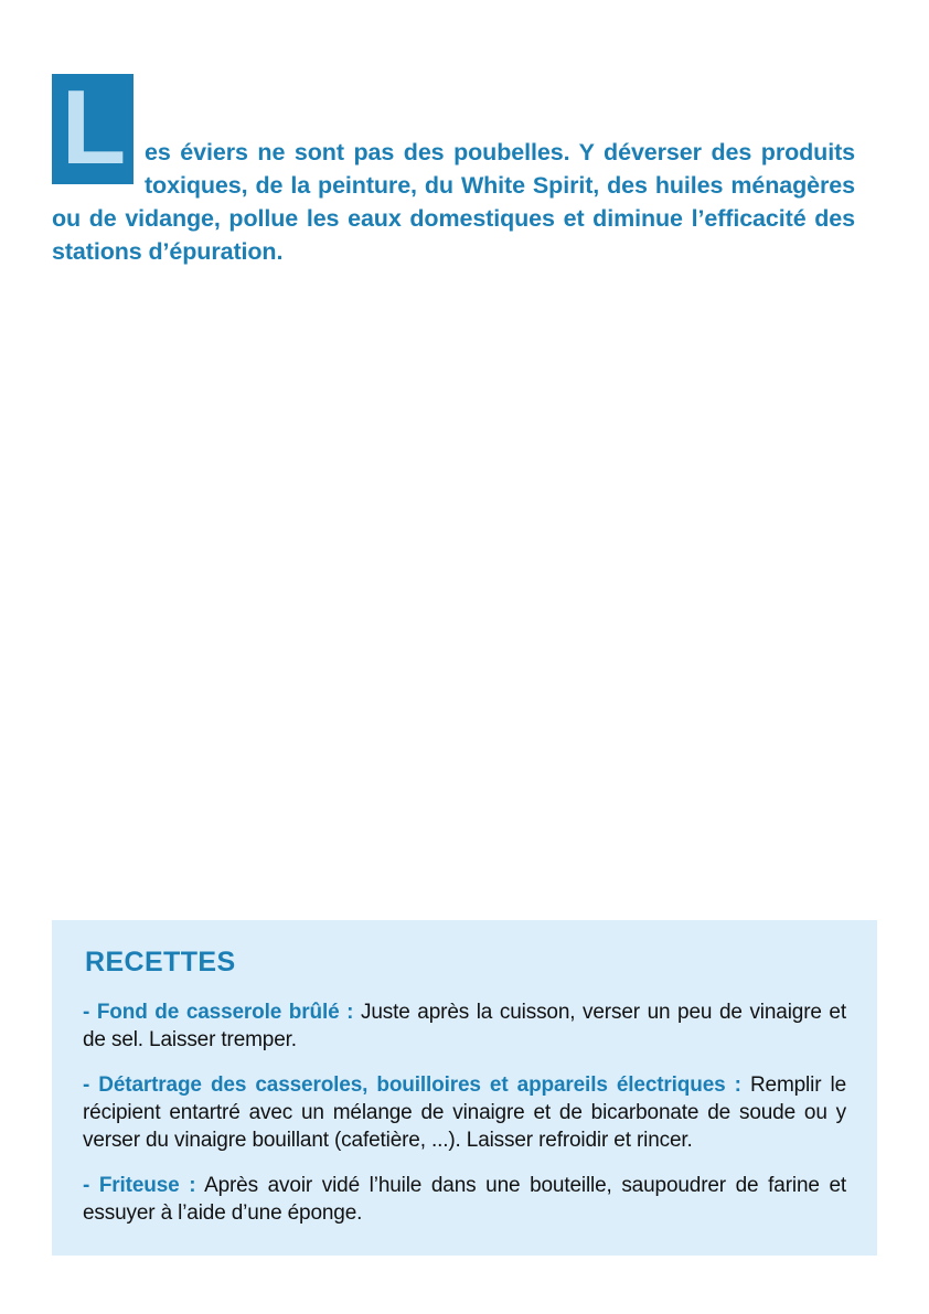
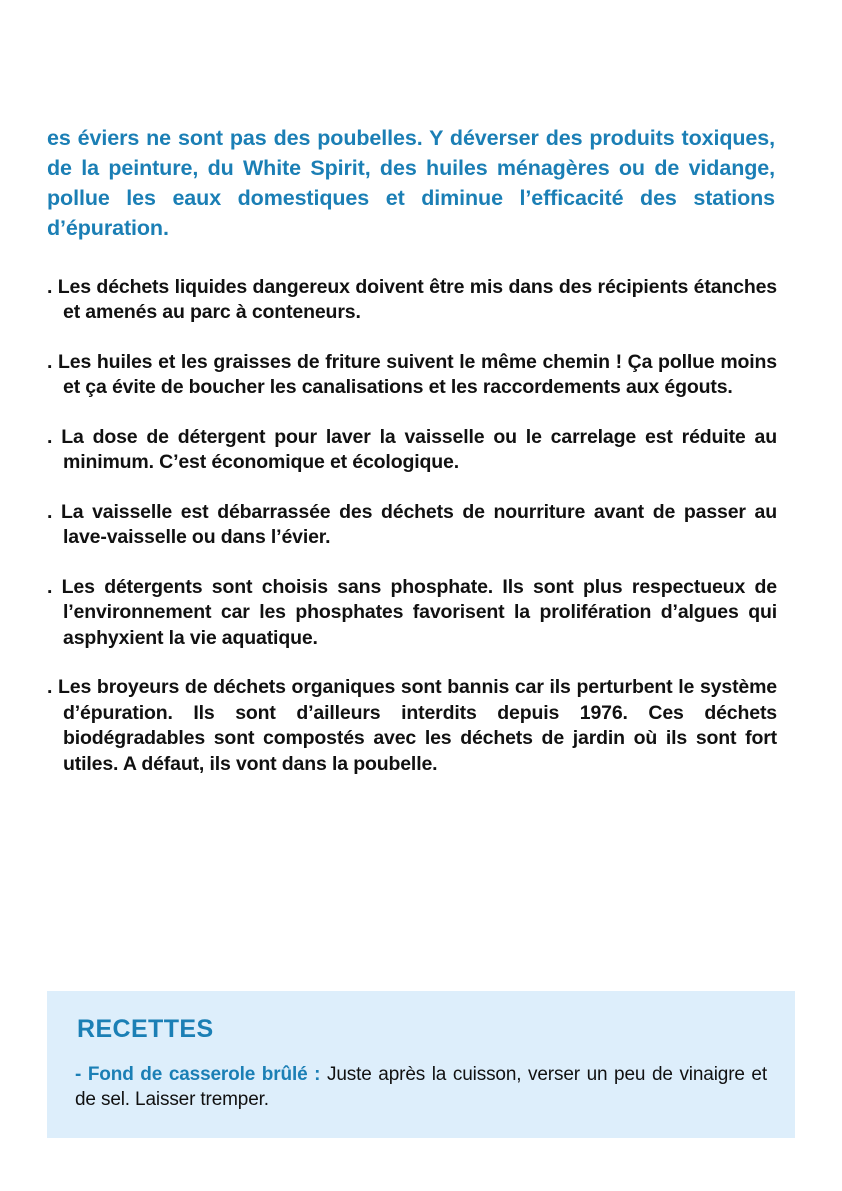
- L
  es éviers ne sont pas des poubelles. Y déverser des produits toxiques, de la peinture, du White Spirit, des huiles ménagères ou de vidange, pollue les eaux domestiques et diminue l’efficacité des stations d’épuration.
+ . Les déchets liquides dangereux doivent être mis dans des récipients étanches et amenés au parc à conteneurs.
+ . Les huiles et les graisses de friture suivent le même chemin ! Ça pollue moins et ça évite de boucher les canalisations et les raccordements aux égouts.
+ . La dose de détergent pour laver la vaisselle ou le carrelage est réduite au minimum. C’est économique et écologique.
+ . La vaisselle est débarrassée des déchets de nourriture avant de passer au lave-vaisselle ou dans l’évier.
+ . Les détergents sont choisis sans phosphate. Ils sont plus respectueux de l’environnement car les phosphates favorisent la prolifération d’algues qui asphyxient la vie aquatique.
+ . Les broyeurs de déchets organiques sont bannis car ils perturbent le système d’épuration. Ils sont d’ailleurs interdits depuis 1976. Ces déchets biodégradables sont compostés avec les déchets de jardin où ils sont fort utiles. A défaut, ils vont dans la poubelle.
  RECETTES
  - Fond de casserole brûlé : Juste après la cuisson, verser un peu de vinaigre et de sel. Laisser tremper.
- - Détartrage des casseroles, bouilloires et appareils électriques : Remplir le récipient entartré avec un mélange de vinaigre et de bicarbonate de soude ou y verser du vinaigre bouillant (cafetière, ...). Laisser refroidir et rincer.
- - Friteuse : Après avoir vidé l’huile dans une bouteille, saupoudrer de farine et essuyer à l’aide d’une éponge.
